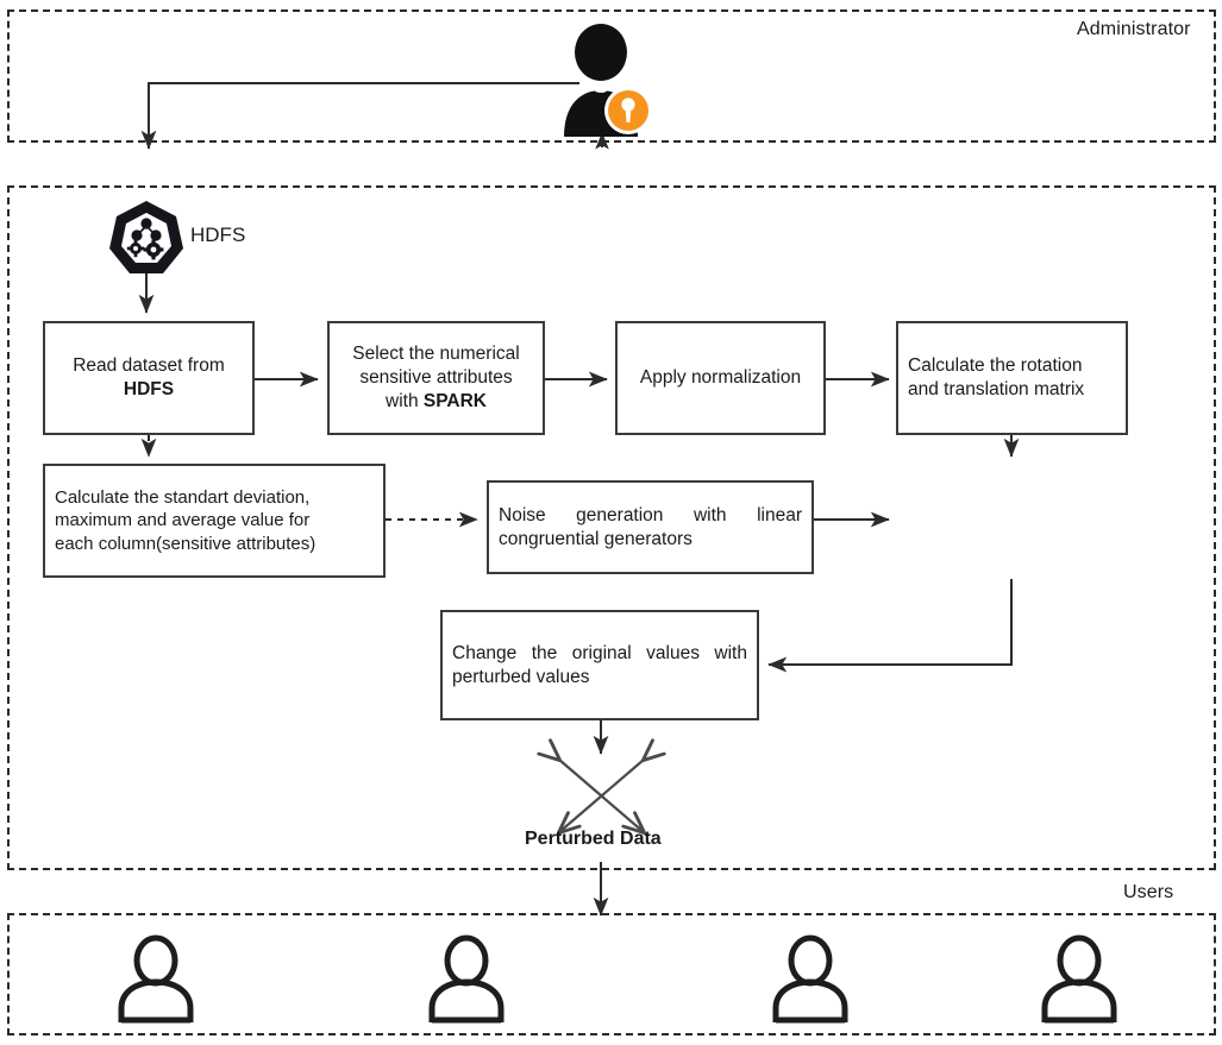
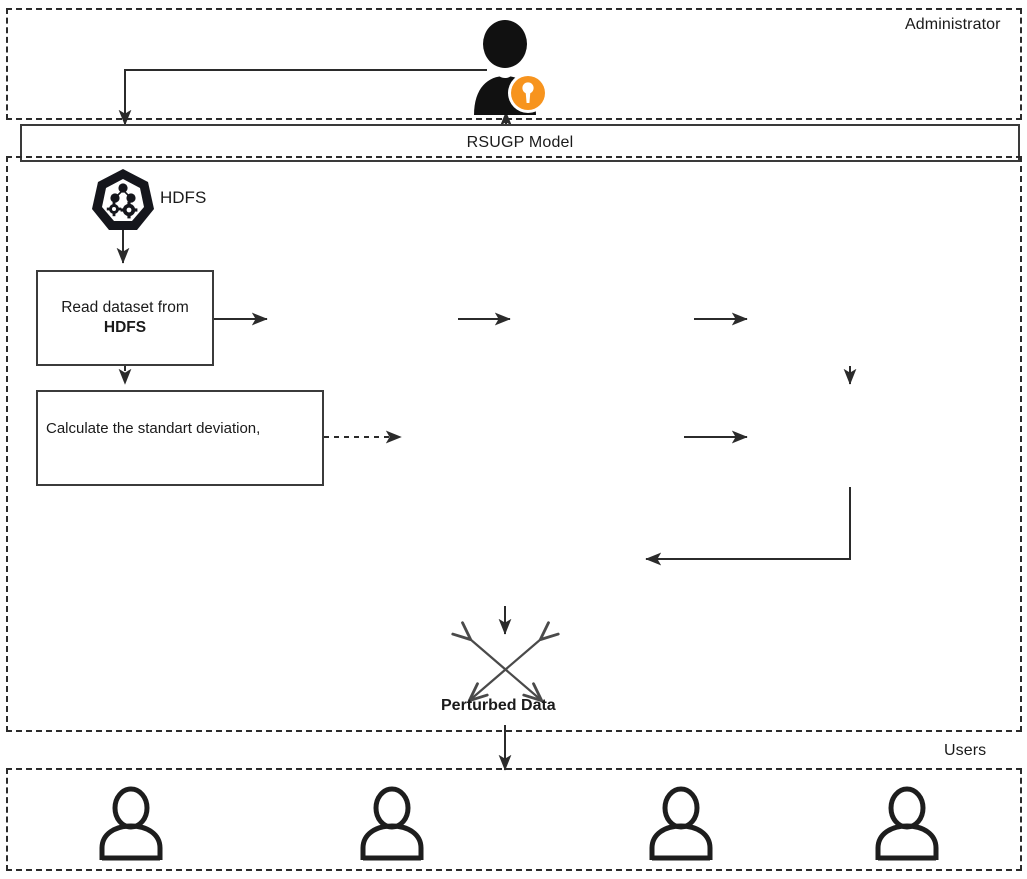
  Administrator
+ RSUGP Model
  HDFS
  Read dataset from
  HDFS
- Select the numerical
- sensitive attributes
- with SPARK
- Apply normalization
- Calculate the rotation
- and translation matrix
  Calculate the standart deviation,
- maximum and average value for
- each column(sensitive attributes)
- Noise generation with linear congruential generators
- Change the original values with perturbed values
  Perturbed Data
  Users
